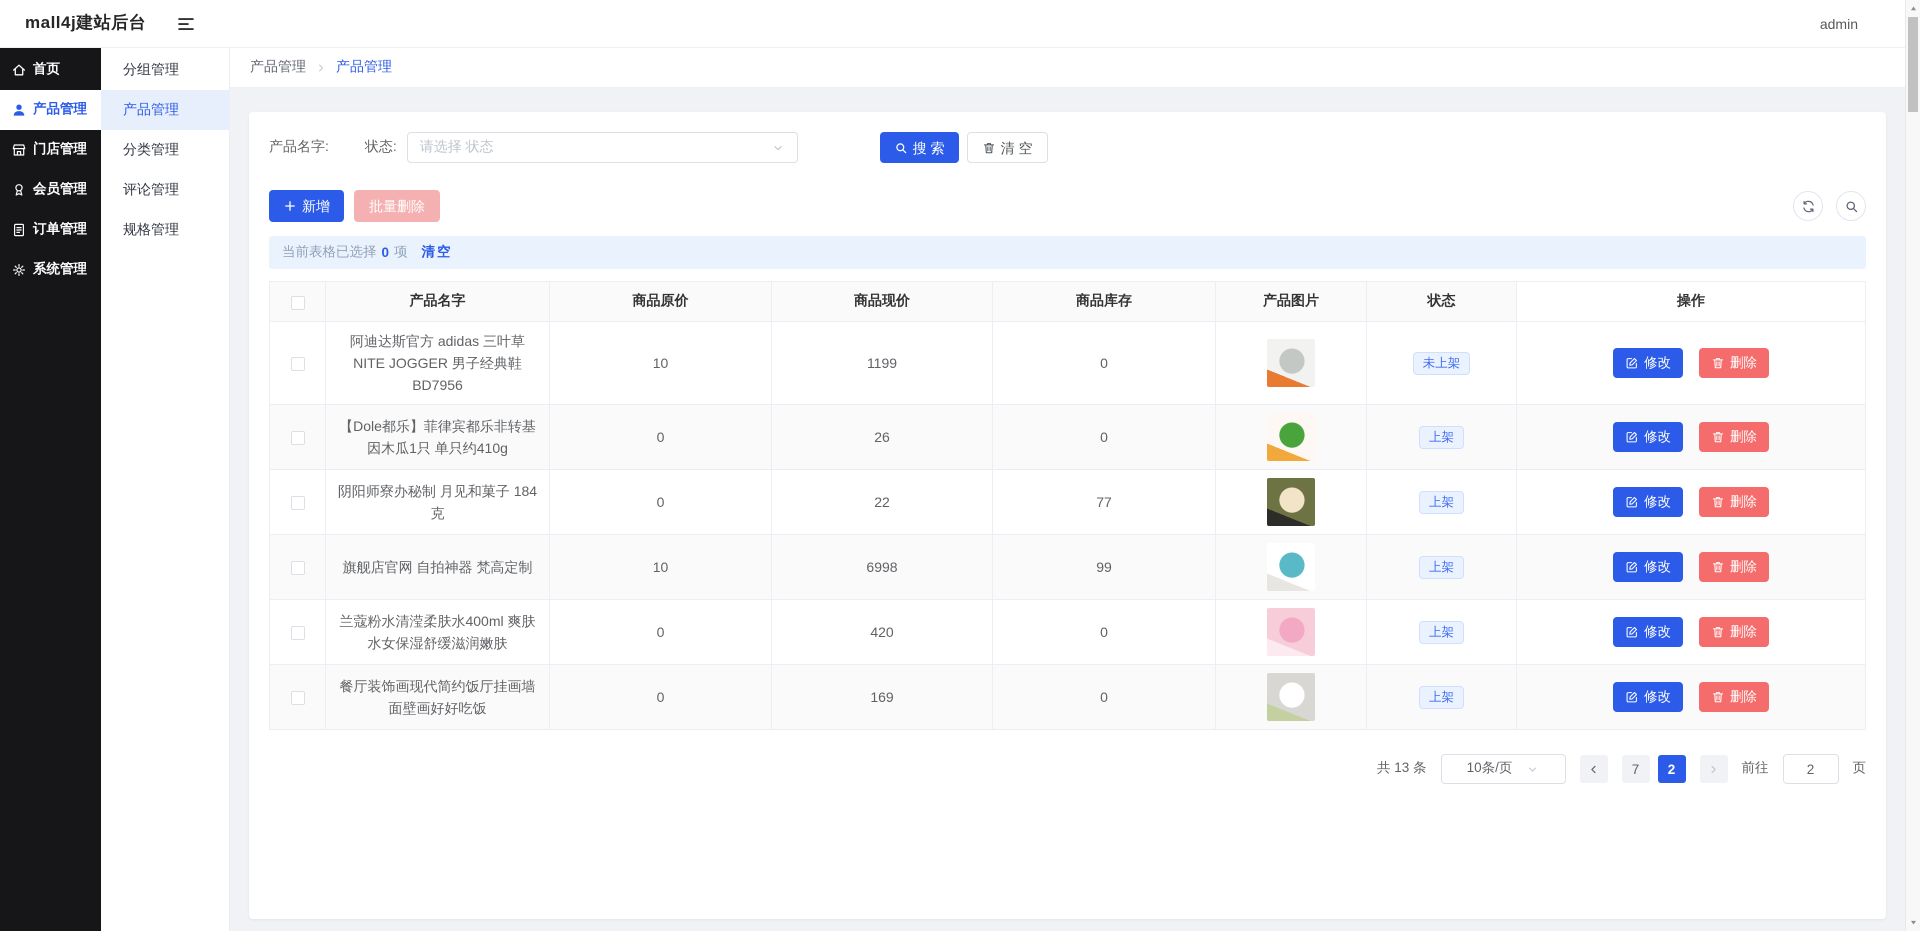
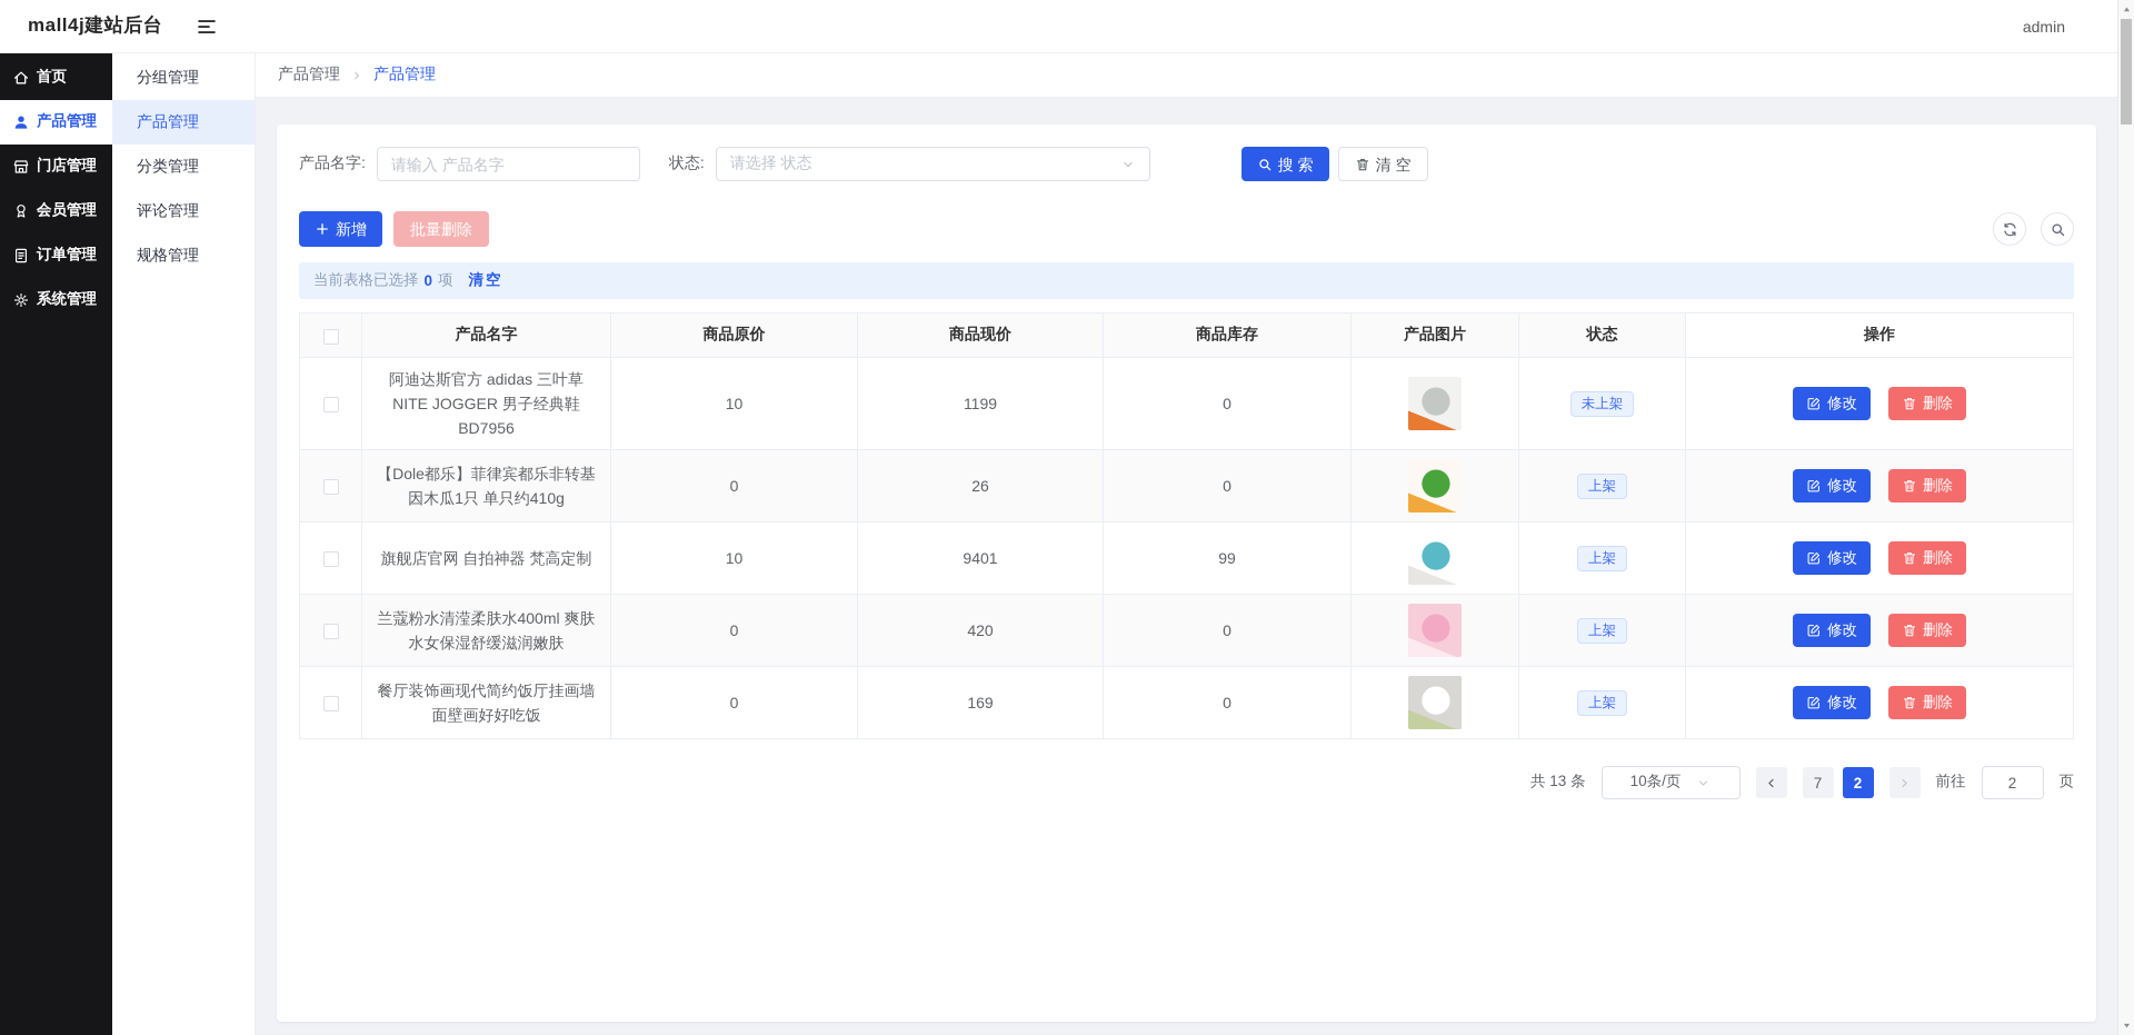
  mall4j建站后台
  admin
  首页
  产品管理
  门店管理
  会员管理
  订单管理
  系统管理
  分组管理
  产品管理
  分类管理
  评论管理
  规格管理
  产品管理
  产品管理
  产品名字:
+ 请输入 产品名字
  状态:
  请选择 状态
  搜 索
  清 空
  新增
  批量删除
  当前表格已选择
  0
  项
  清空
  	产品名字	商品原价	商品现价	商品库存	产品图片	状态	操作
  	阿迪达斯官方 adidas 三叶草 NITE JOGGER 男子经典鞋 BD7956	10	1199	0		未上架	修改 删除
  	【Dole都乐】菲律宾都乐非转基因木瓜1只 单只约410g	0	26	0		上架	修改 删除
- 	阴阳师寮办秘制 月见和菓子 184克	0	22	77		上架	修改 删除
- 	旗舰店官网 自拍神器 梵高定制	10	6998	99		上架	修改 删除
+ 	旗舰店官网 自拍神器 梵高定制	10	9401	99		上架	修改 删除
  	兰蔻粉水清滢柔肤水400ml 爽肤水女保湿舒缓滋润嫩肤	0	420	0		上架	修改 删除
  	餐厅装饰画现代简约饭厅挂画墙面壁画好好吃饭	0	169	0		上架	修改 删除
  共 13 条
  10条/页
  7
  2
  前往
  2
  页
